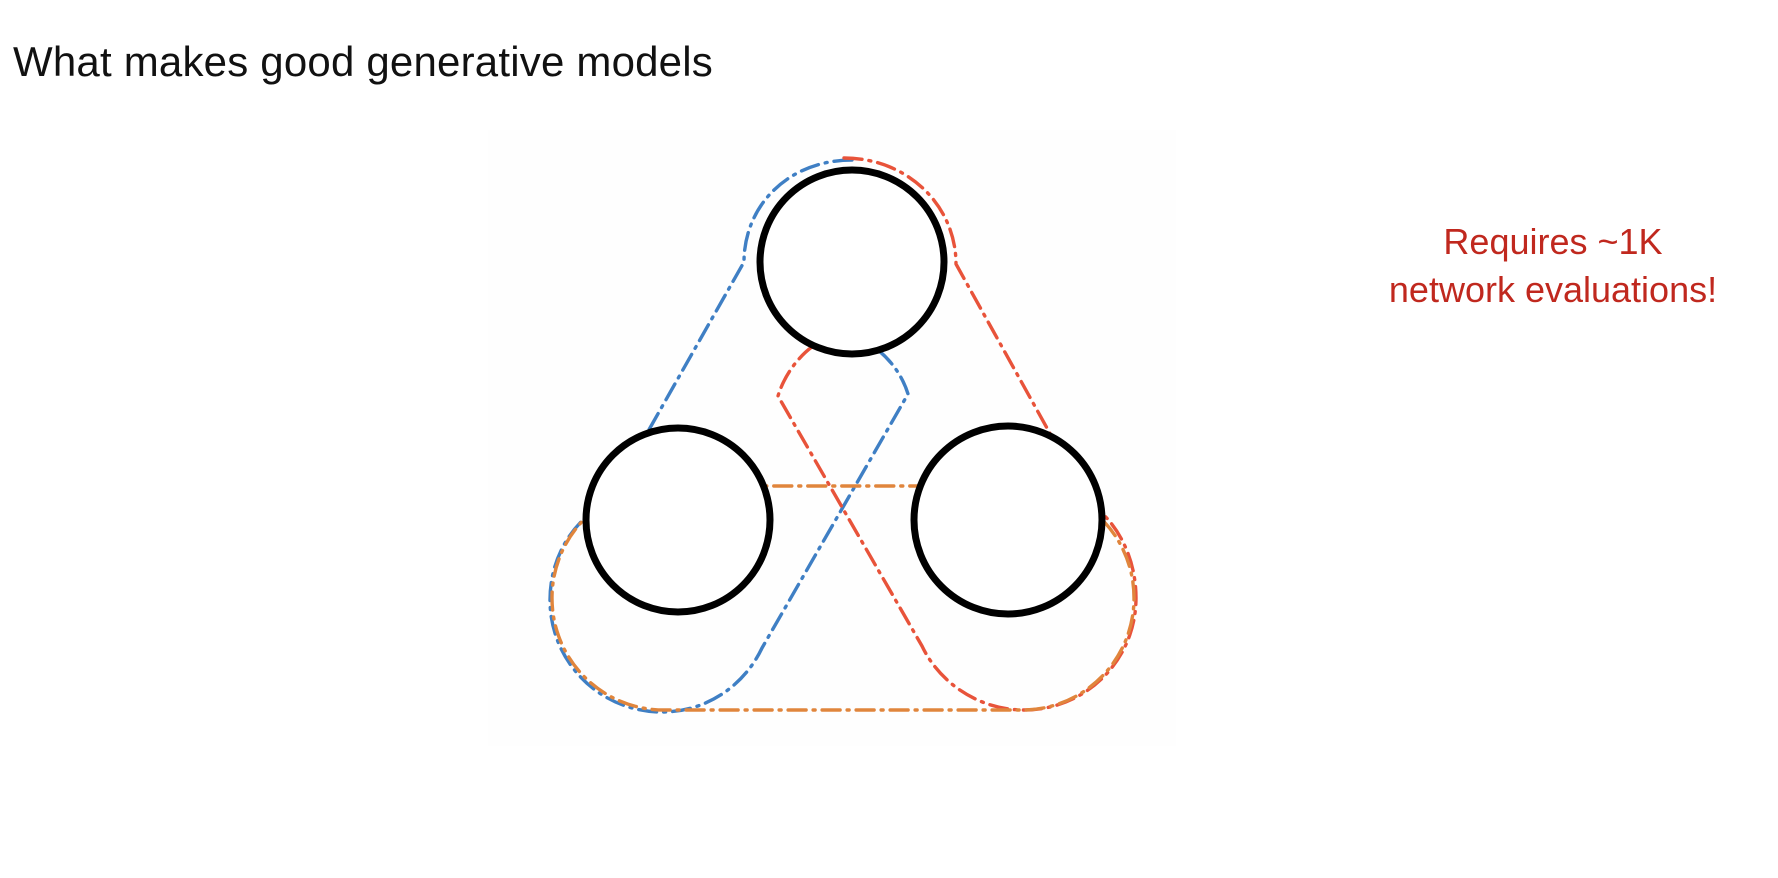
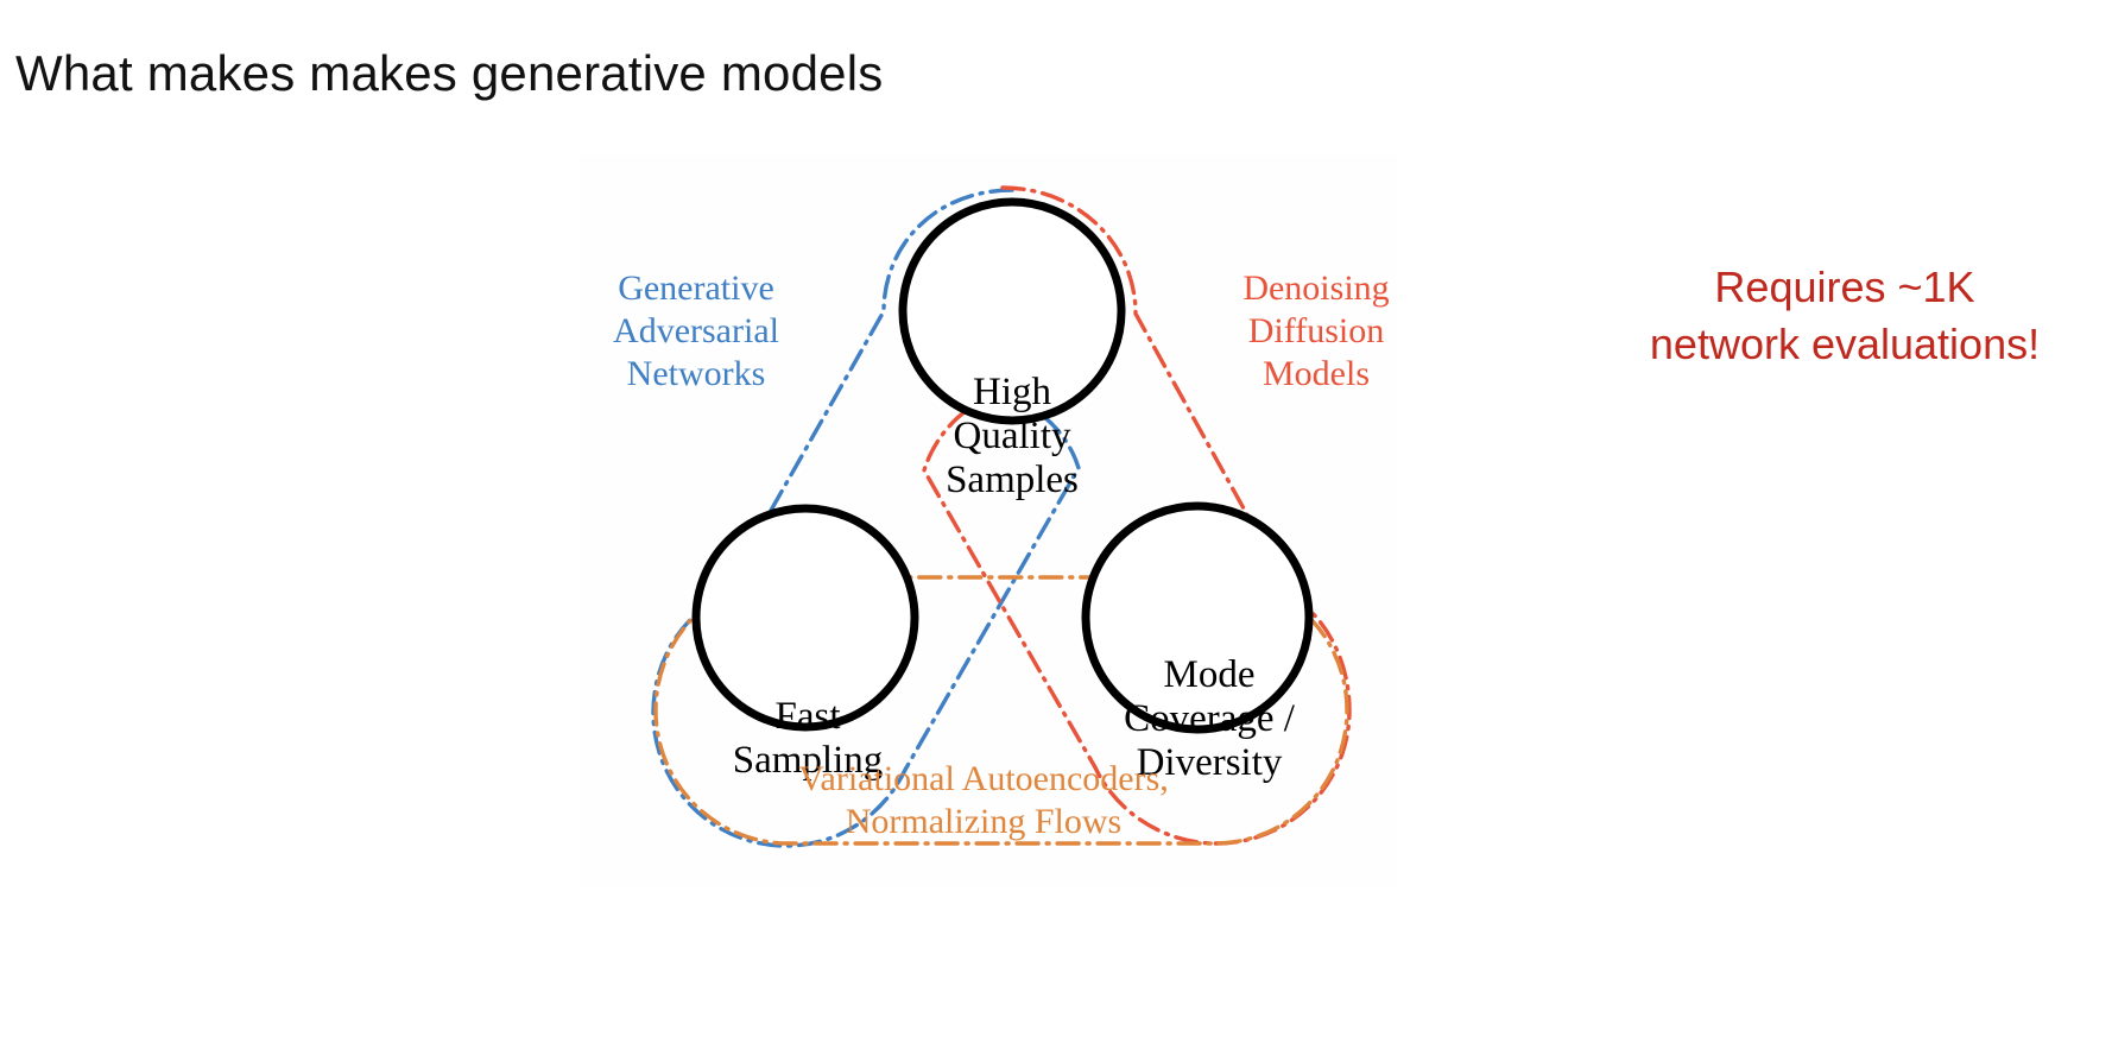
- What makes good generative models
+ What makes makes generative models
+ High
+ Quality
+ Samples
+ Fast
+ Sampling
+ Mode
+ Coverage /
+ Diversity
+ Generative
+ Adversarial
+ Networks
+ Denoising
+ Diffusion
+ Models
+ Variational Autoencoders,
+ Normalizing Flows
  Requires ~1K
  network evaluations!
